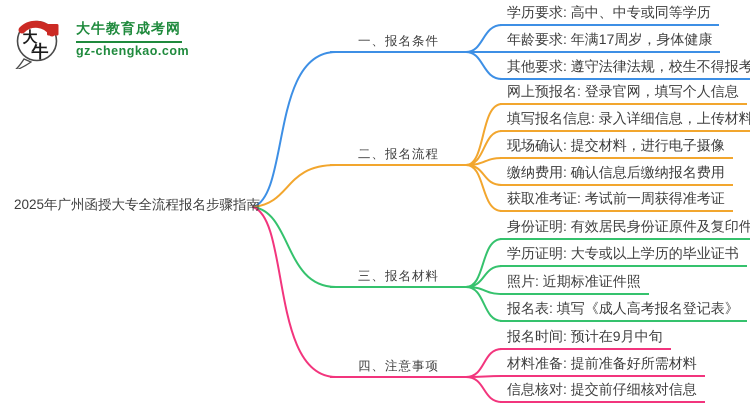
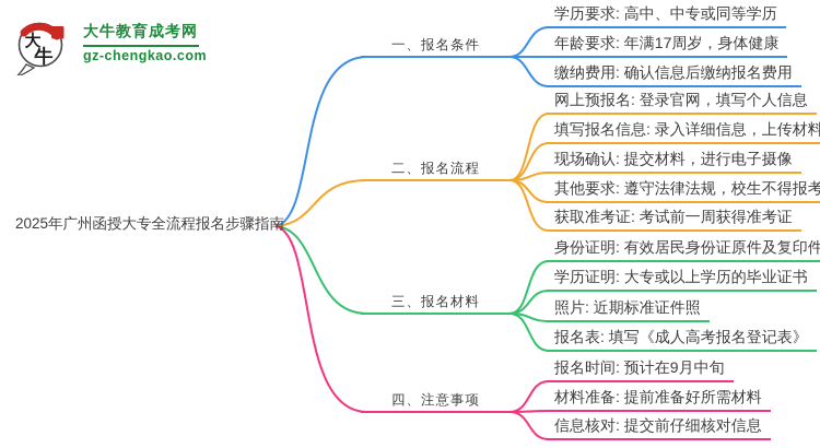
  大
  牛
  大牛教育成考网
  gz-chengkao.com
  2025年广州函授大专全流程报名步骤指南
  一、报名条件
  二、报名流程
  三、报名材料
  四、注意事项
  学历要求: 高中、中专或同等学历
  年龄要求: 年满17周岁，身体健康
- 其他要求: 遵守法律法规，校生不得报考
+ 缴纳费用: 确认信息后缴纳报名费用
  网上预报名: 登录官网，填写个人信息
  填写报名信息: 录入详细信息，上传材料
  现场确认: 提交材料，进行电子摄像
- 缴纳费用: 确认信息后缴纳报名费用
+ 其他要求: 遵守法律法规，校生不得报考
  获取准考证: 考试前一周获得准考证
  身份证明: 有效居民身份证原件及复印件
  学历证明: 大专或以上学历的毕业证书
  照片: 近期标准证件照
  报名表: 填写《成人高考报名登记表》
  报名时间: 预计在9月中旬
  材料准备: 提前准备好所需材料
  信息核对: 提交前仔细核对信息
